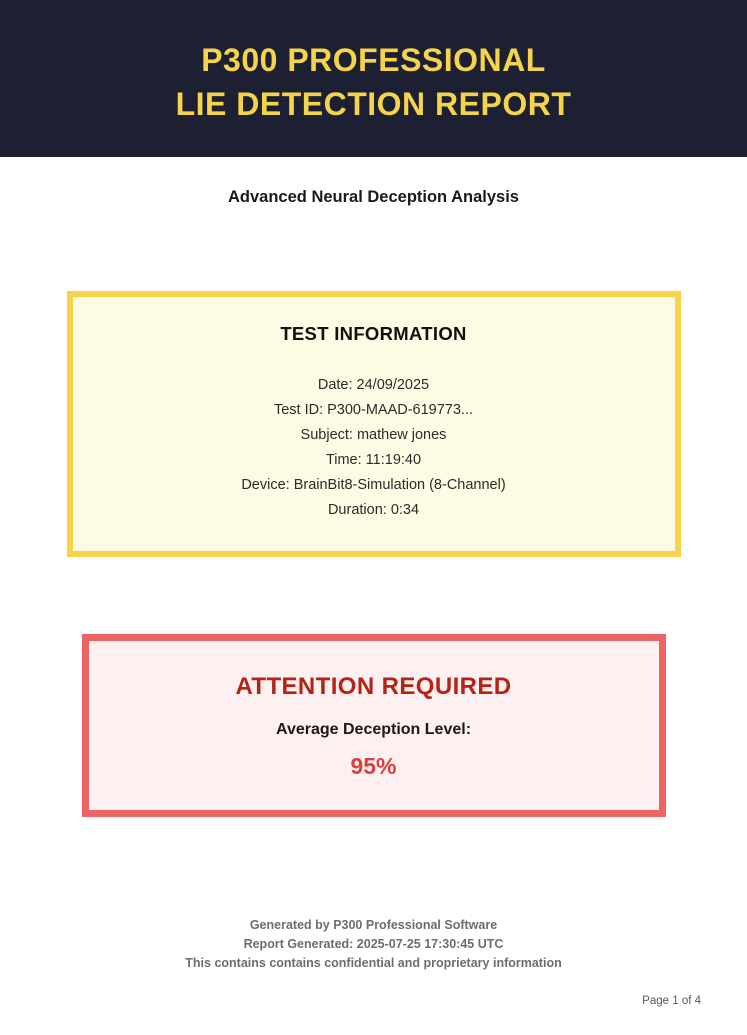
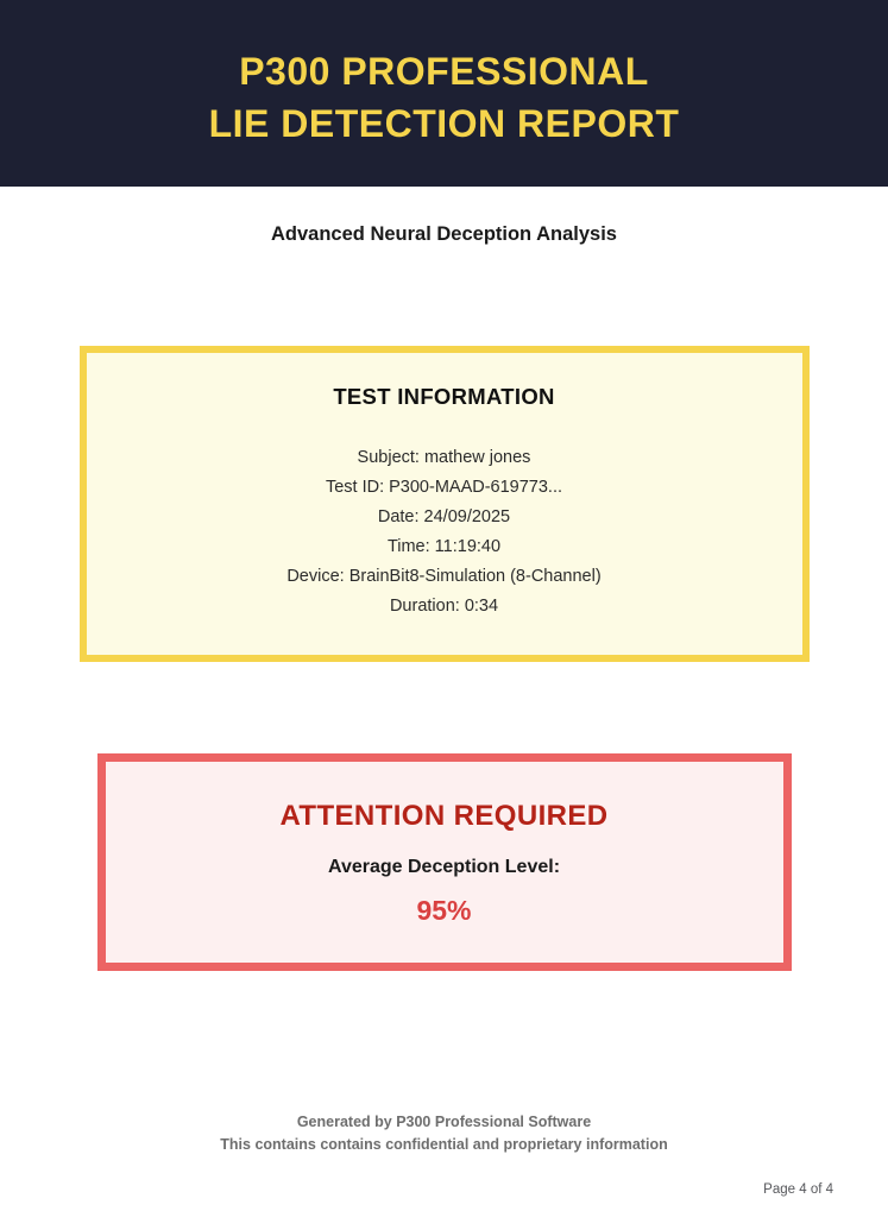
  P300 PROFESSIONAL
  LIE DETECTION REPORT
  Advanced Neural Deception Analysis
  TEST INFORMATION
- Date: 24/09/2025
+ Subject: mathew jones
  Test ID: P300-MAAD-619773...
- Subject: mathew jones
+ Date: 24/09/2025
  Time: 11:19:40
  Device: BrainBit8-Simulation (8-Channel)
  Duration: 0:34
  ATTENTION REQUIRED
  Average Deception Level:
  95%
  Generated by P300 Professional Software
- Report Generated: 2025-07-25 17:30:45 UTC
  This contains contains confidential and proprietary information
- Page 1 of 4
+ Page 4 of 4
